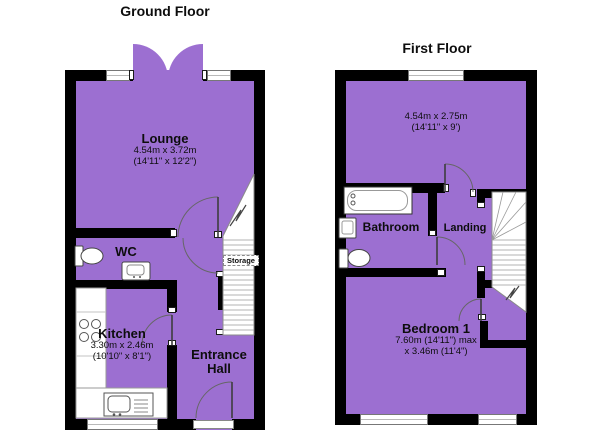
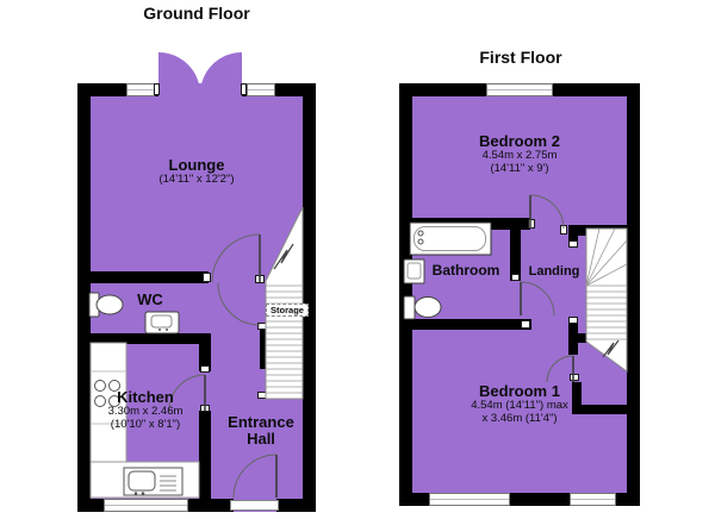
  Ground Floor
  First Floor
  Lounge
- 4.54m x 3.72m
  (14'11" x 12'2")
  WC
  Kitchen
  3.30m x 2.46m
  (10'10" x 8'1")
  Entrance Hall
  Storage
+ Bedroom 2
  4.54m x 2.75m
  (14'11" x 9')
  Bathroom
  Landing
  Bedroom 1
- 7.60m (14'11") max
+ 4.54m (14'11") max
  x 3.46m (11'4")
